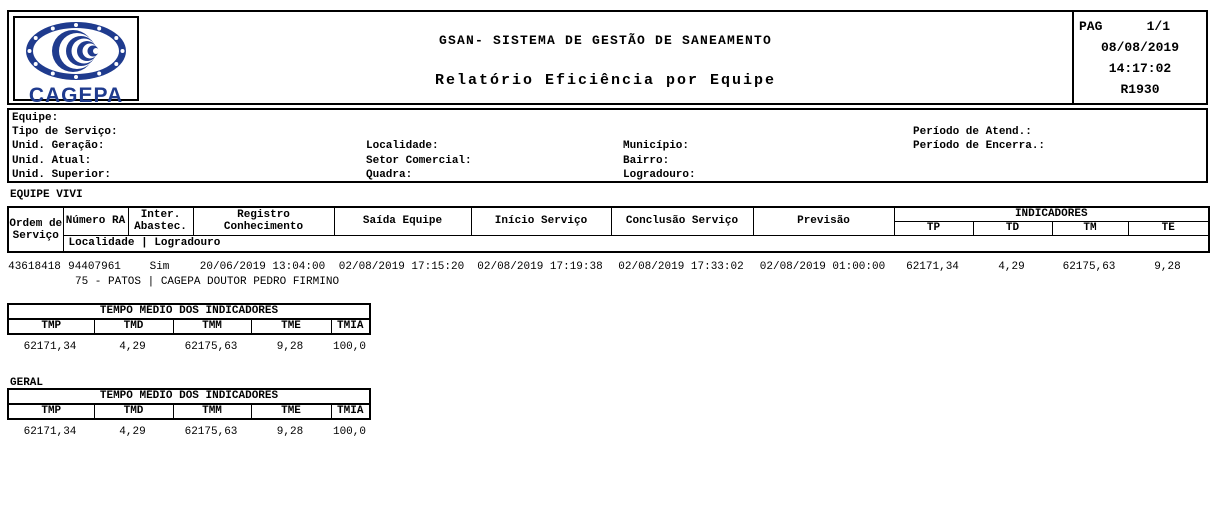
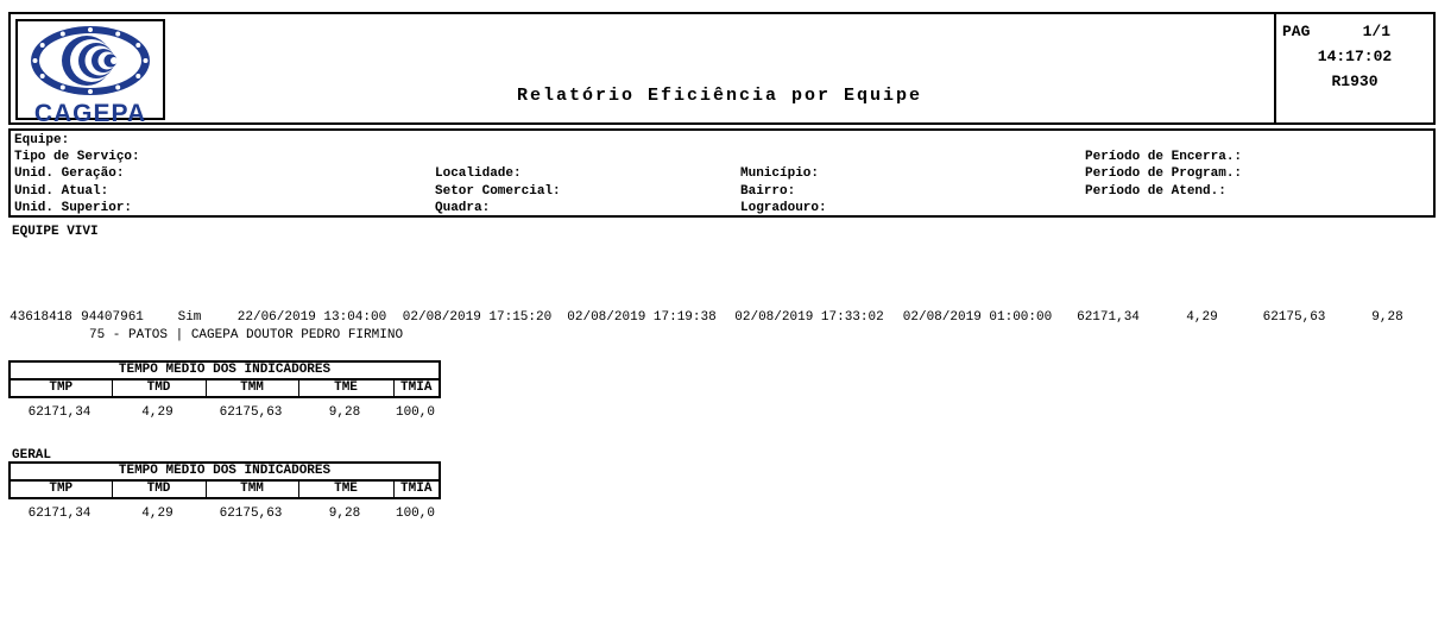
  CAGEPA
- GSAN- SISTEMA DE GESTÃO DE SANEAMENTO
  Relatório Eficiência por Equipe
  PAG
  1/1
- 08/08/2019
  14:17:02
  R1930
  Equipe:
  Tipo de Serviço:
  Unid. Geração:
  Unid. Atual:
  Unid. Superior:
  Localidade:
  Setor Comercial:
  Quadra:
  Município:
  Bairro:
  Logradouro:
- Período de Atend.:
+ Período de Encerra.:
+ Período de Program.:
- Período de Encerra.:
+ Período de Atend.:
  EQUIPE VIVI
- Ordem de Serviço	Número RA	Inter. Abastec.	Registro Conhecimento	Saída Equipe	Início Serviço	Conclusão Serviço	Previsão	INDICADORES
- TP	TD	TM	TE
- Localidade | Logradouro
- 43618418	94407961	Sim	20/06/2019 13:04:00	02/08/2019 17:15:20	02/08/2019 17:19:38	02/08/2019 17:33:02	02/08/2019 01:00:00	62171,34	4,29	62175,63	9,28
+ 43618418	94407961	Sim	22/06/2019 13:04:00	02/08/2019 17:15:20	02/08/2019 17:19:38	02/08/2019 17:33:02	02/08/2019 01:00:00	62171,34	4,29	62175,63	9,28
  	75 - PATOS | CAGEPA DOUTOR PEDRO FIRMINO
  TEMPO MÉDIO DOS INDICADORES
  TMP	TMD	TMM	TME	TMIA
  62171,34	4,29	62175,63	9,28	100,0
  GERAL
  TEMPO MÉDIO DOS INDICADORES
  TMP	TMD	TMM	TME	TMIA
  62171,34	4,29	62175,63	9,28	100,0
